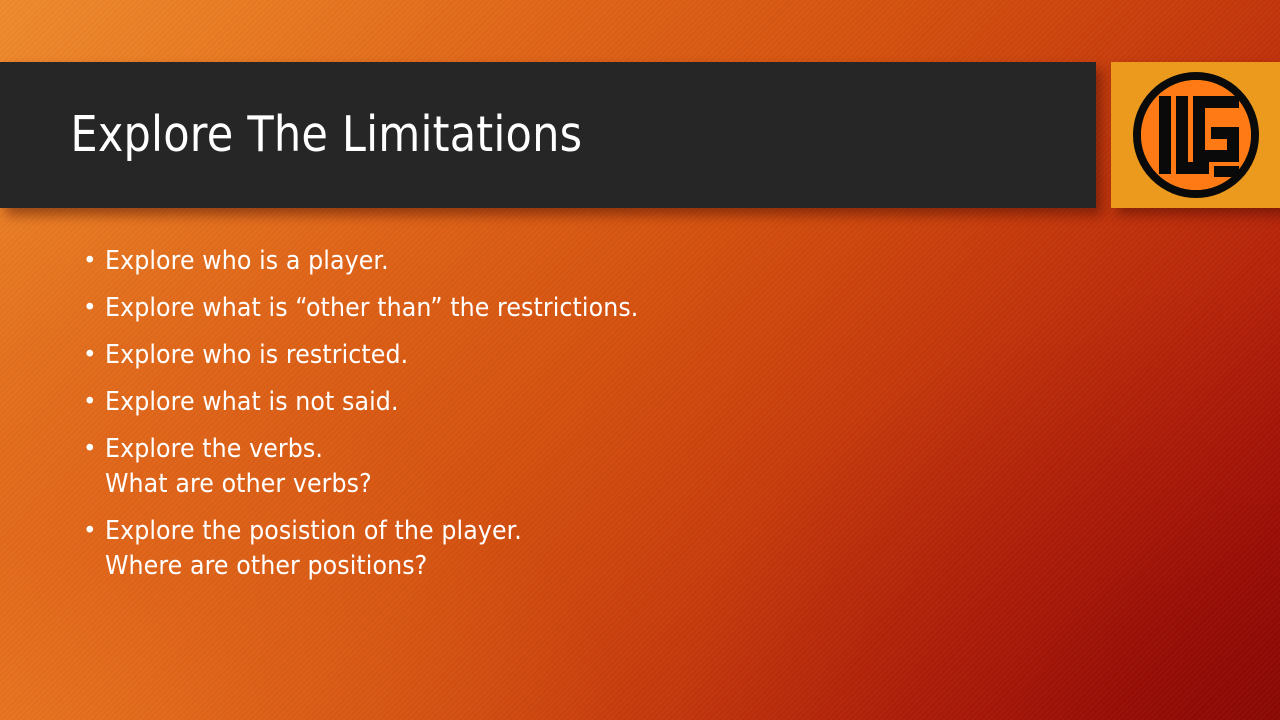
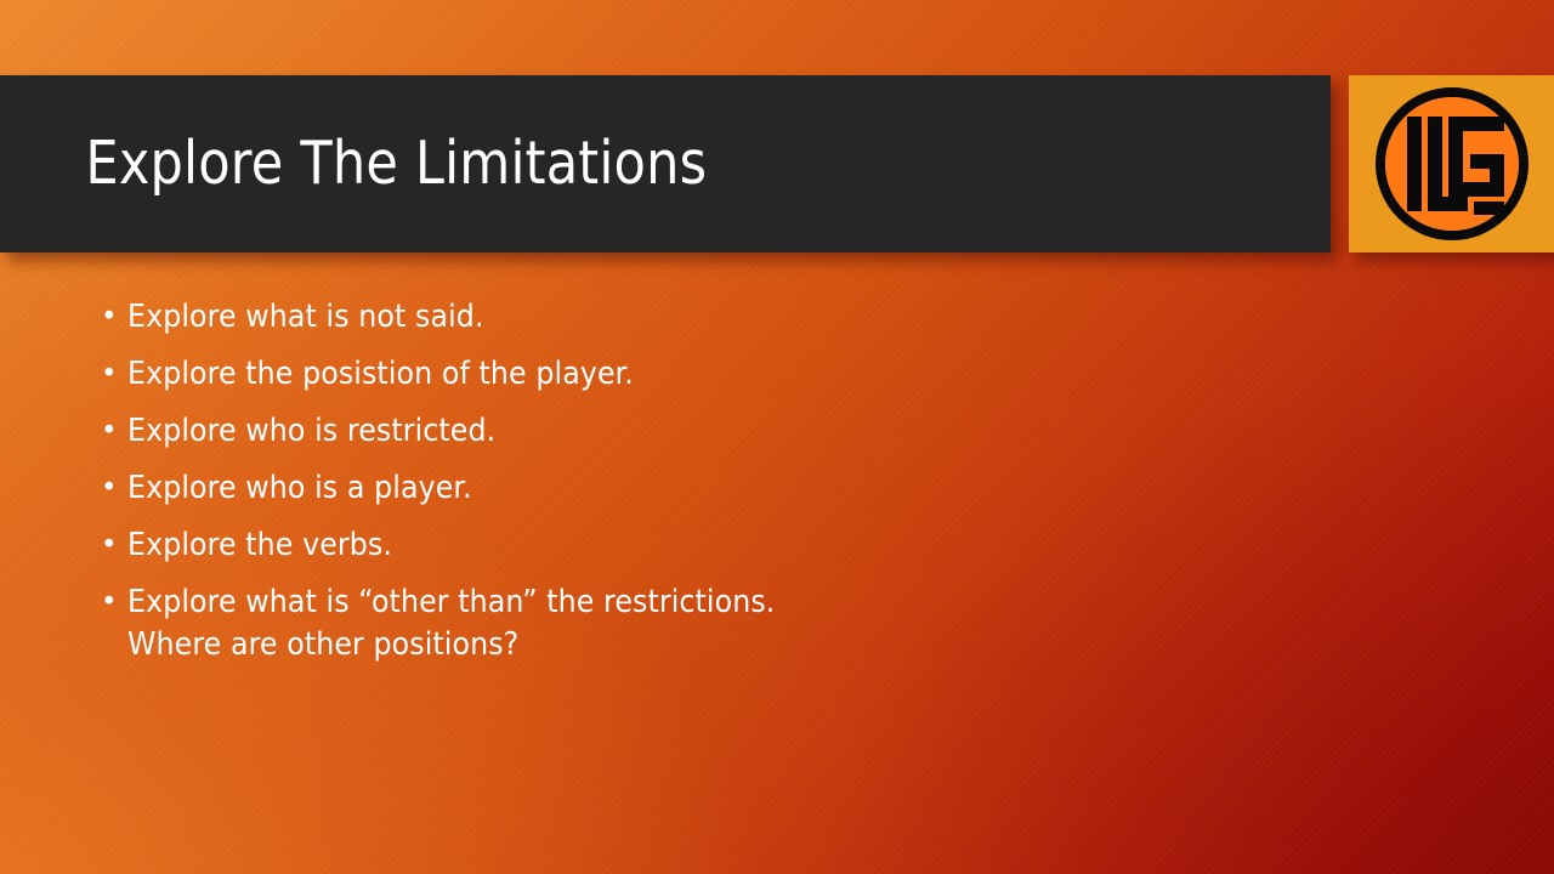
  Explore The Limitations
  •
- Explore who is a player.
+ Explore what is not said.
  •
- Explore what is “other than” the restrictions.
+ Explore the posistion of the player.
  •
  Explore who is restricted.
  •
- Explore what is not said.
+ Explore who is a player.
  •
  Explore the verbs.
- What are other verbs?
  •
- Explore the posistion of the player.
+ Explore what is “other than” the restrictions.
  Where are other positions?
